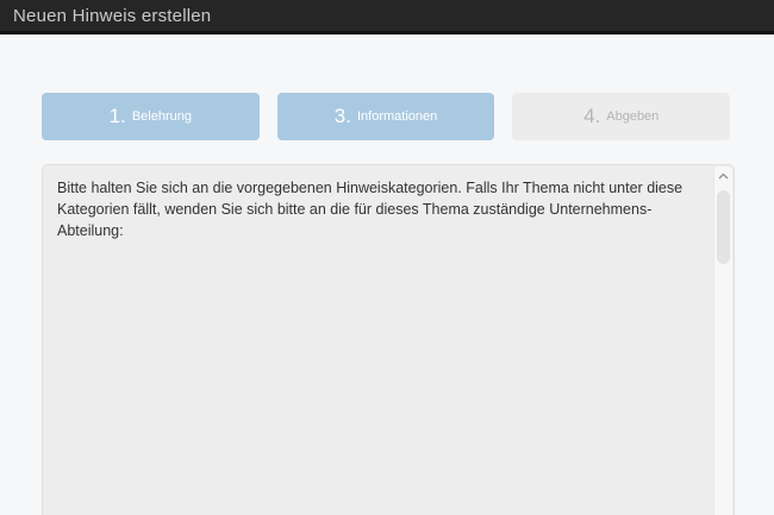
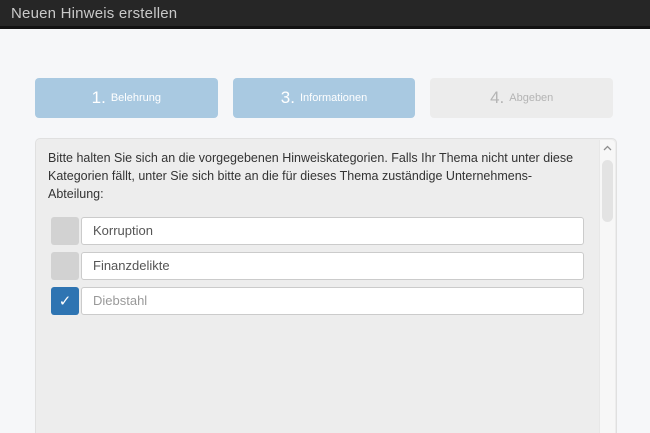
  Neuen Hinweis erstellen
  1.
  Belehrung
  3.
  Informationen
  4.
  Abgeben
  Bitte halten Sie sich an die vorgegebenen Hinweiskategorien. Falls Ihr Thema nicht unter diese
- Kategorien fällt, wenden Sie sich bitte an die für dieses Thema zuständige Unternehmens-Abteilung:
+ Kategorien fällt, unter Sie sich bitte an die für dieses Thema zuständige Unternehmens-Abteilung:
+ Korruption
+ Finanzdelikte
+ ✓
+ Diebstahl
